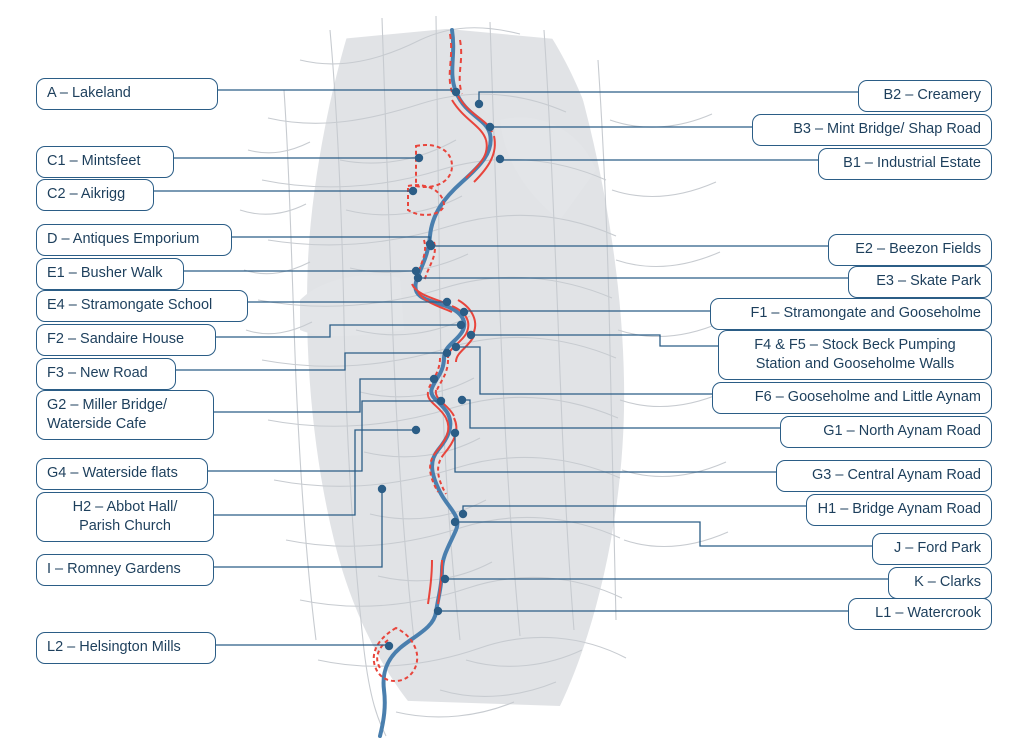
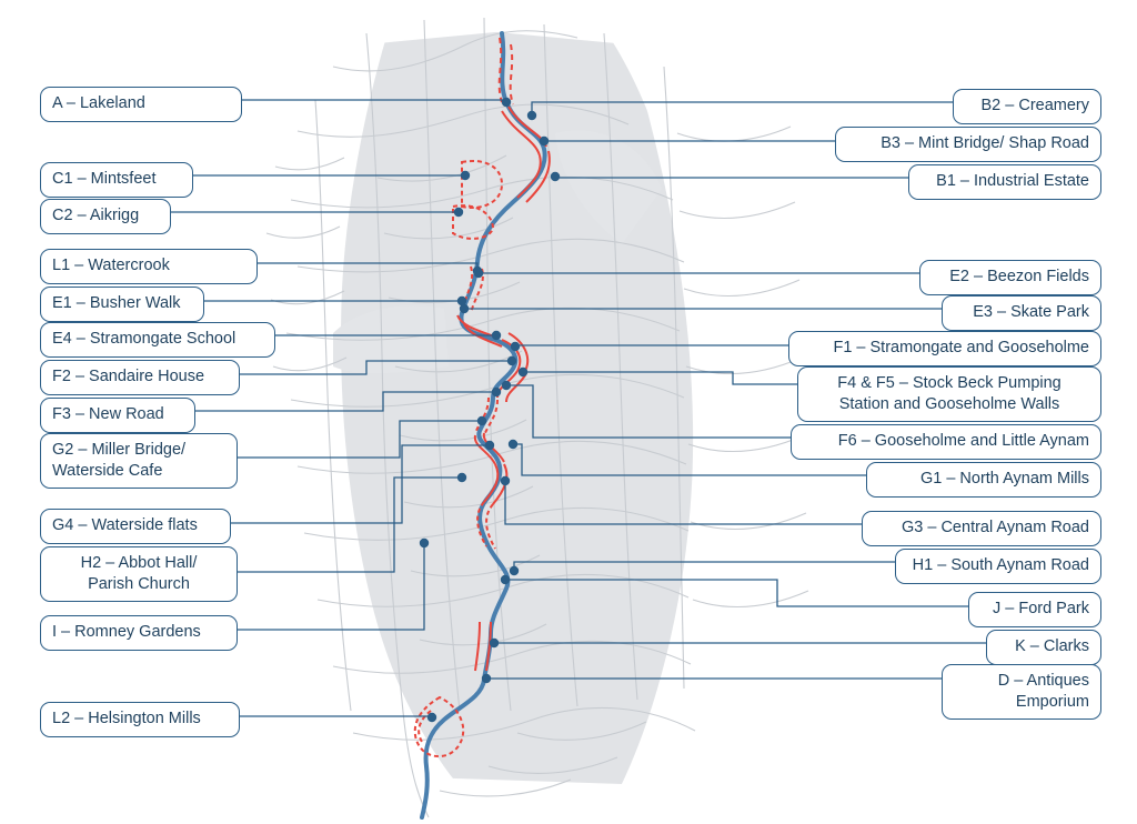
  A – Lakeland
  C1 – Mintsfeet
  C2 – Aikrigg
- D – Antiques Emporium
+ L1 – Watercrook
  E1 – Busher Walk
  E4 – Stramongate School
  F2 – Sandaire House
  F3 – New Road
  G2 – Miller Bridge/
  Waterside Cafe
  G4 – Waterside flats
  H2 – Abbot Hall/
  Parish Church
  I – Romney Gardens
  L2 – Helsington Mills
  B2 – Creamery
  B3 – Mint Bridge/ Shap Road
  B1 – Industrial Estate
  E2 – Beezon Fields
  E3 – Skate Park
  F1 – Stramongate and Gooseholme
  F4 & F5 – Stock Beck Pumping
  Station and Gooseholme Walls
  F6 – Gooseholme and Little Aynam
- G1 – North Aynam Road
+ G1 – North Aynam Mills
  G3 – Central Aynam Road
- H1 – Bridge Aynam Road
+ H1 – South Aynam Road
  J – Ford Park
  K – Clarks
- L1 – Watercrook
+ D – Antiques Emporium
